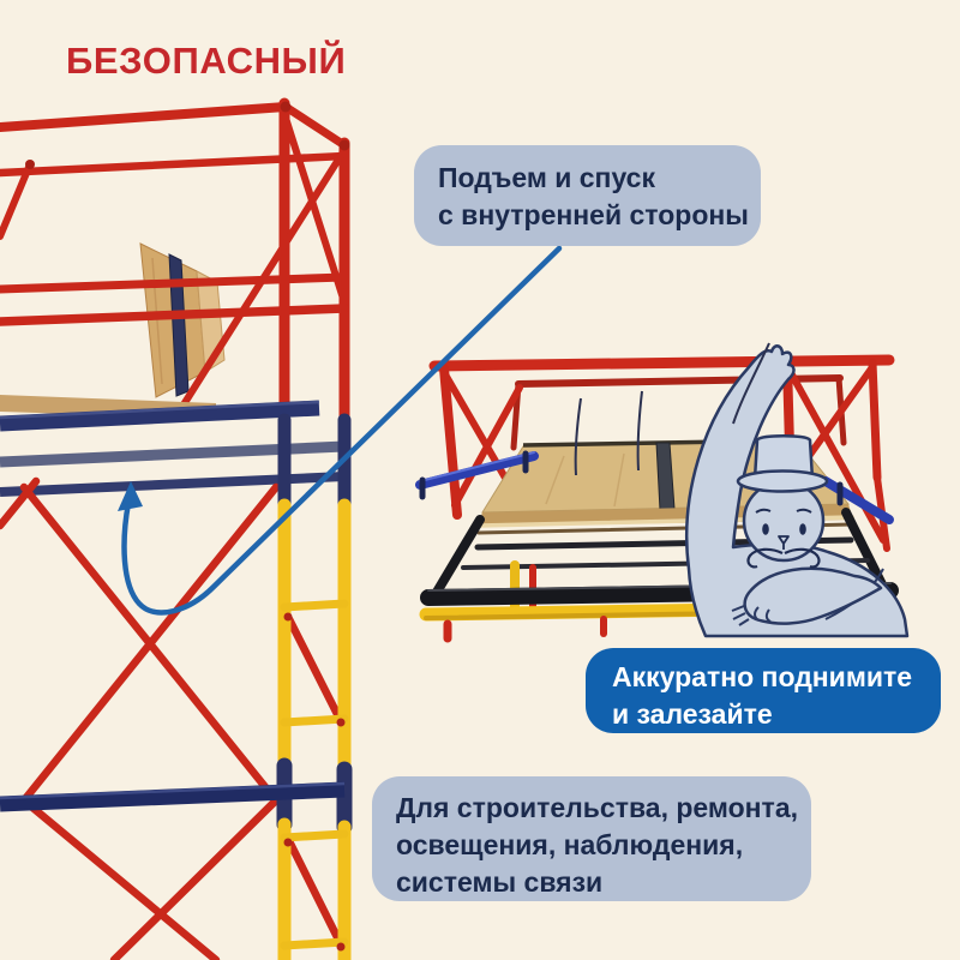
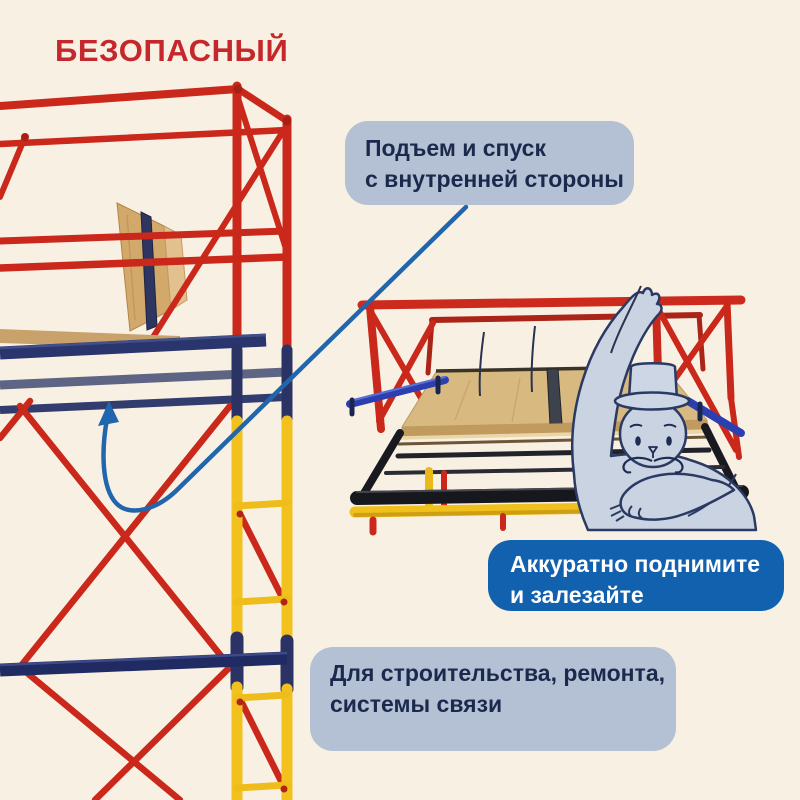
  БЕЗОПАСНЫЙ
  Подъем и спуск
  с внутренней стороны
  Аккуратно поднимите
  и залезайте
  Для строительства, ремонта,
- освещения, наблюдения,
  системы связи
